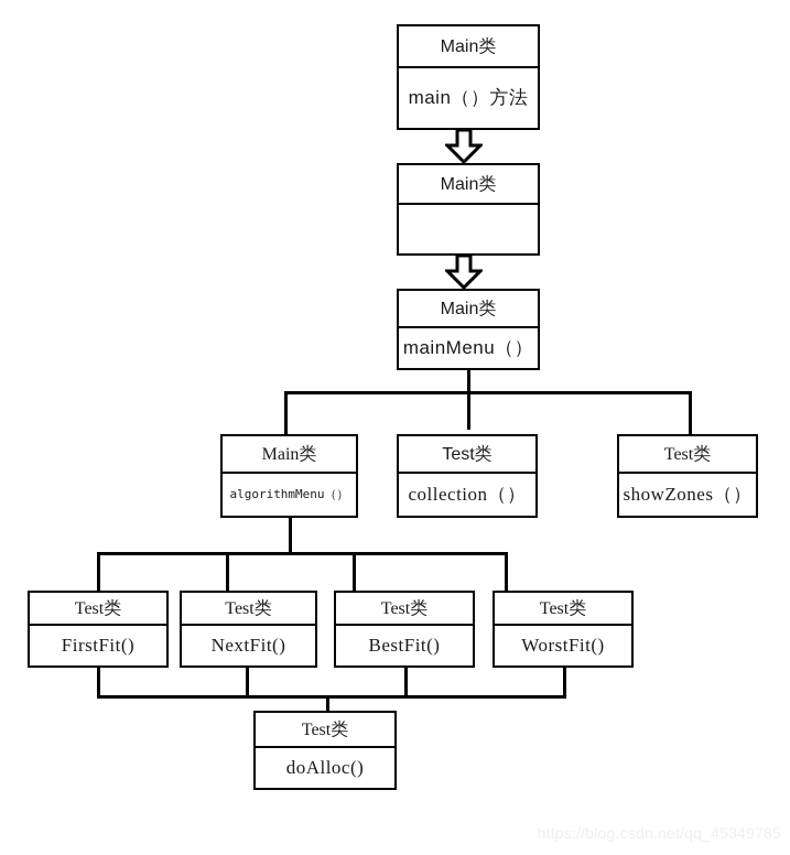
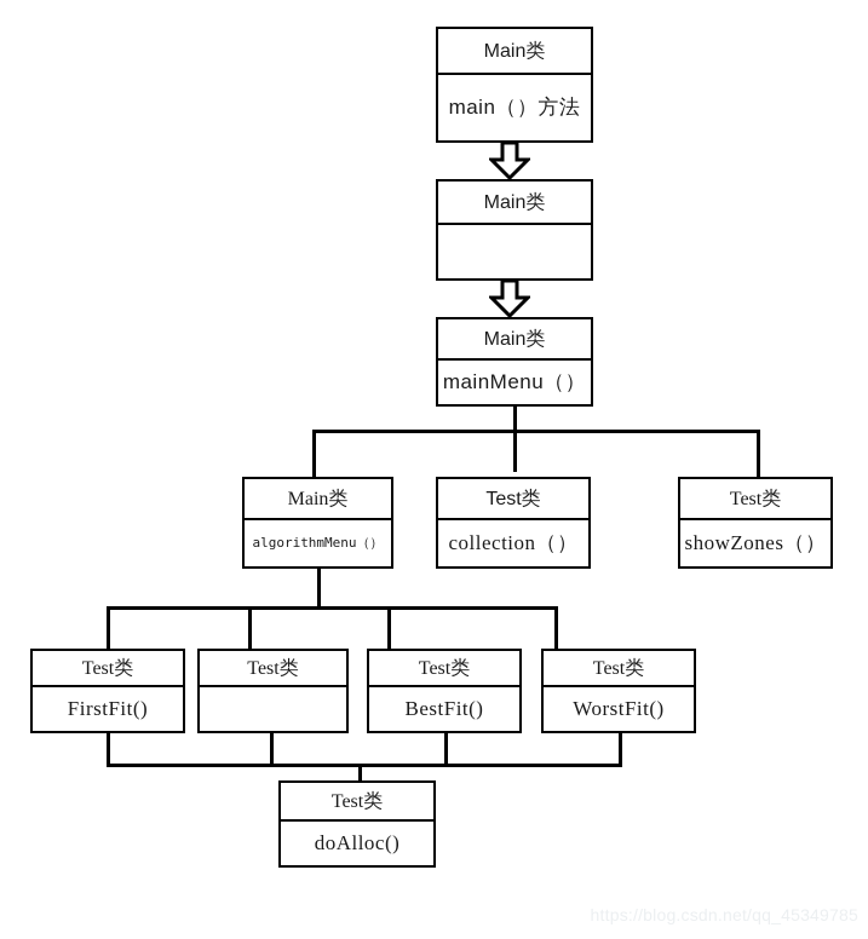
  Main类
  main（）方法
  Main类
  Main类
  mainMenu（）
  Main类
  algorithmMenu（）
  Test类
  collection（）
  Test类
  showZones（）
  Test类
  FirstFit()
  Test类
- NextFit()
  Test类
  BestFit()
  Test类
  WorstFit()
  Test类
  doAlloc()
